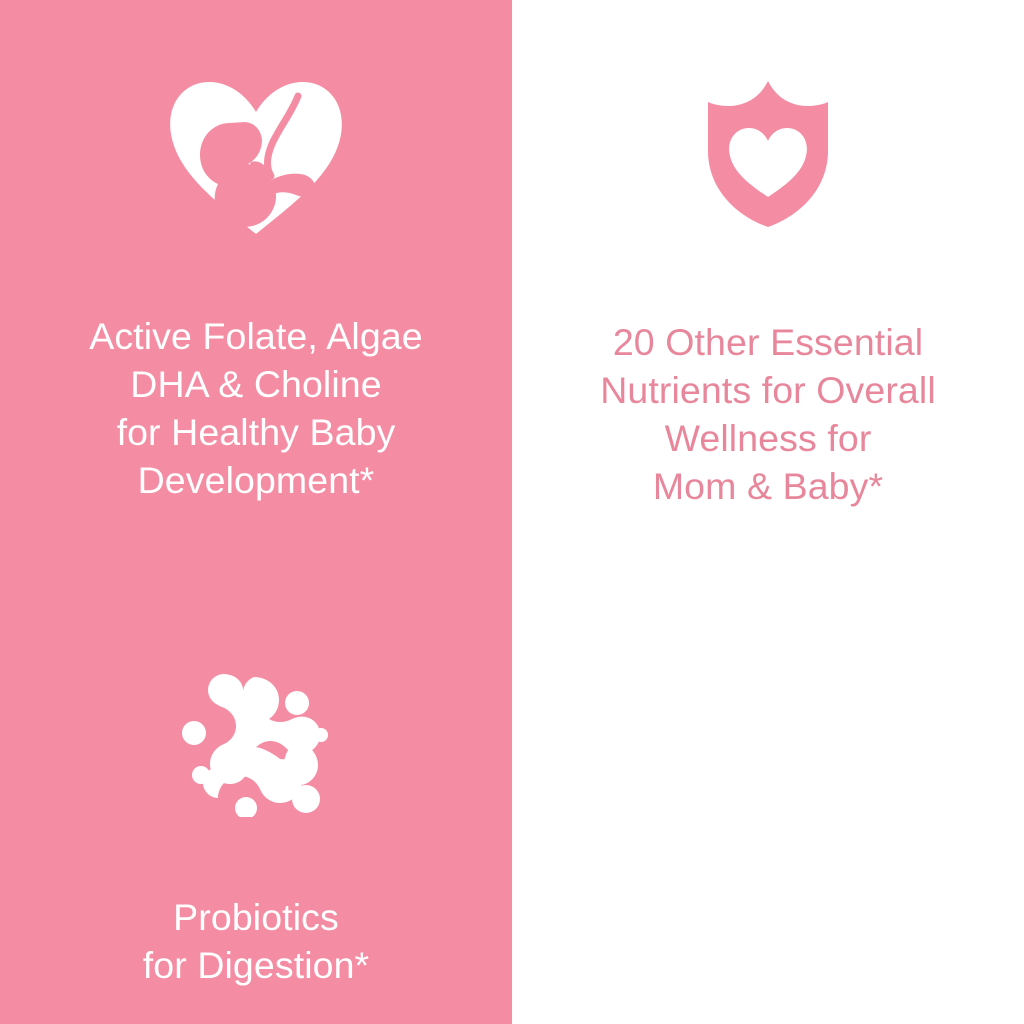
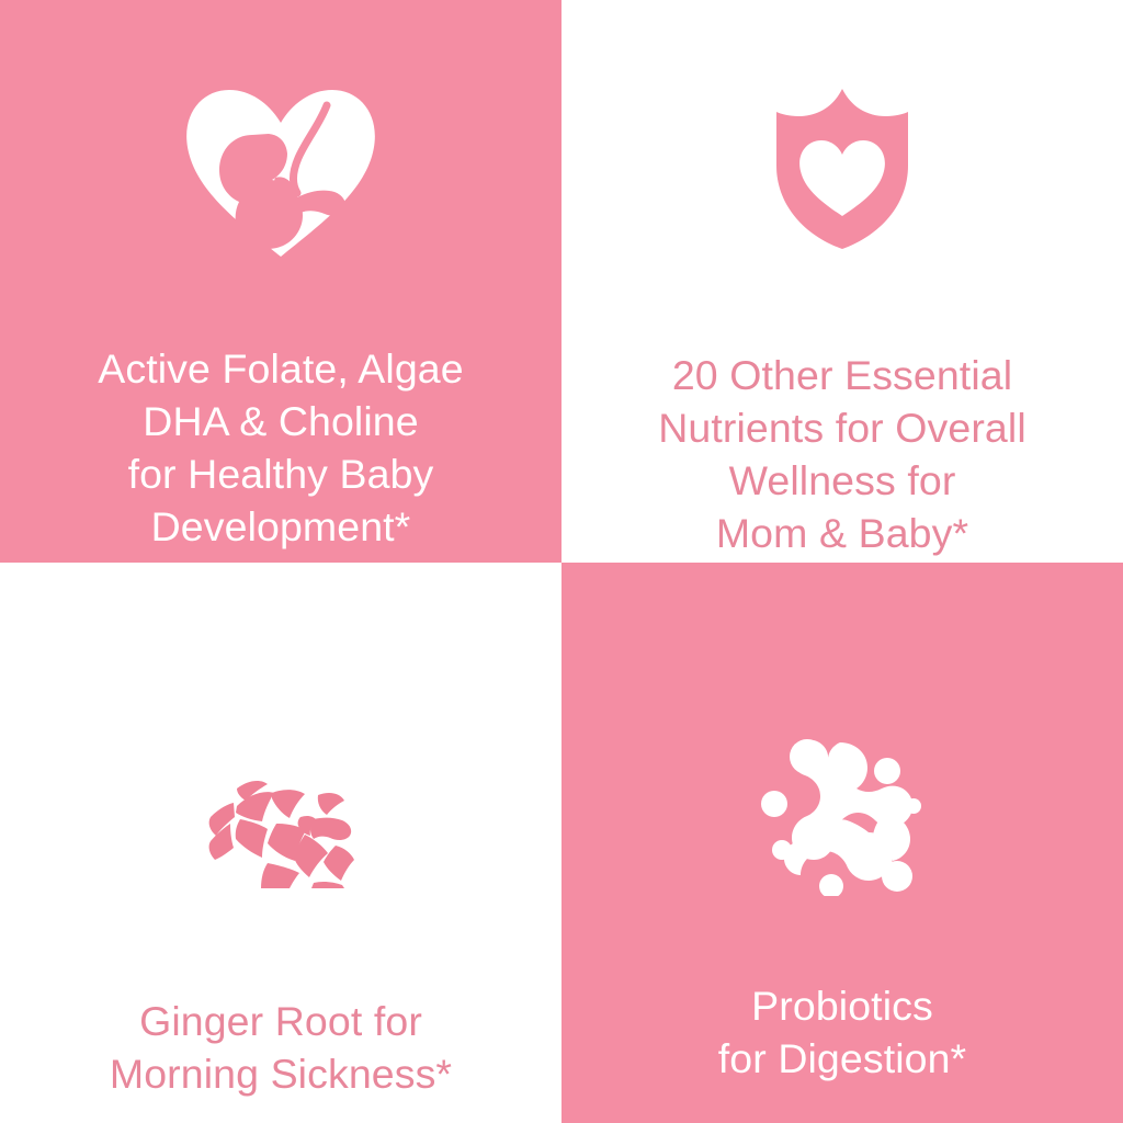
  Active Folate, Algae
  DHA & Choline
  for Healthy Baby
  Development*
  20 Other Essential
  Nutrients for Overall
  Wellness for
  Mom & Baby*
+ Ginger Root for
+ Morning Sickness*
  Probiotics
  for Digestion*
